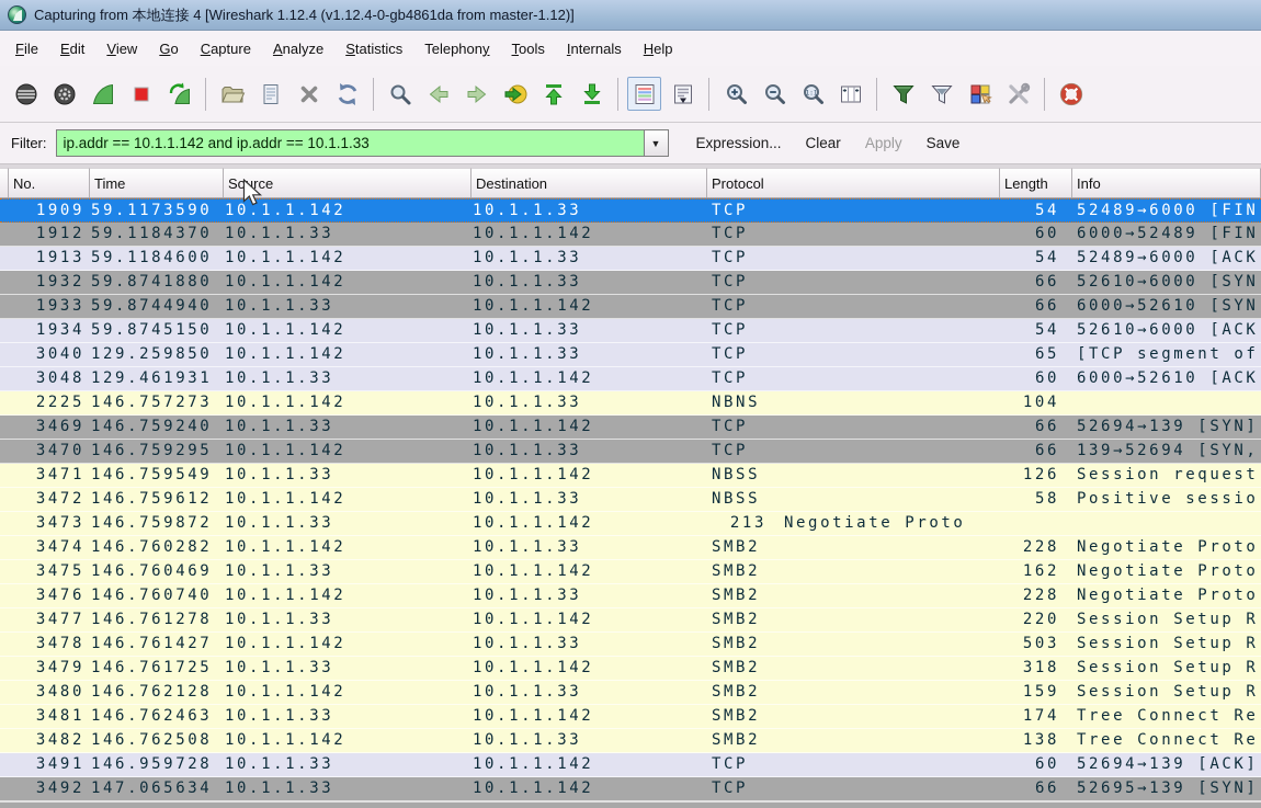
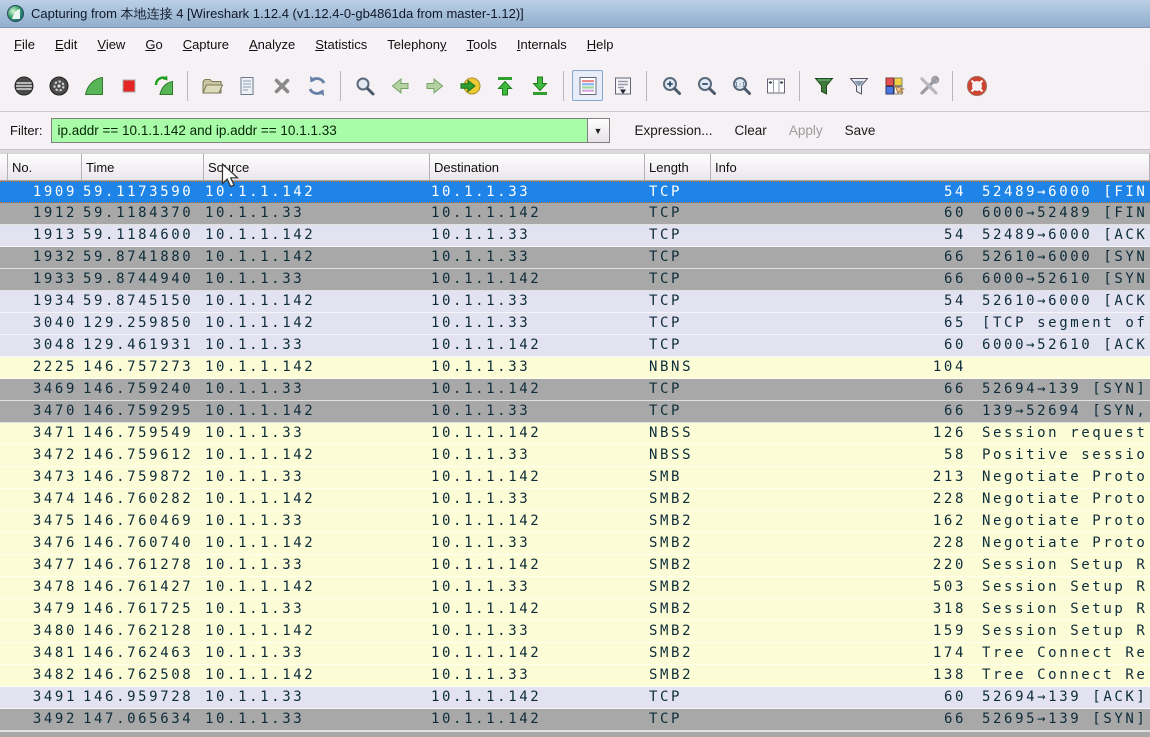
  Capturing from 本地连接 4 [Wireshark 1.12.4 (v1.12.4-0-gb4861da from master-1.12)]
  File
  Edit
  View
  Go
  Capture
  Analyze
  Statistics
  Telephony
  Tools
  Internals
  Help
  Filter:
  ip.addr == 10.1.1.142 and ip.addr == 10.1.1.33
  ▼
  Expression...
  Clear
  Apply
  Save
  No.
  Time
  Source
  Destination
- Protocol
  Length
  Info
  1909
  59.1173590
  10.1.1.142
  10.1.1.33
  TCP
  54
  52489→6000 [FIN
  1912
  59.1184370
  10.1.1.33
  10.1.1.142
  TCP
  60
  6000→52489 [FIN
  1913
  59.1184600
  10.1.1.142
  10.1.1.33
  TCP
  54
  52489→6000 [ACK
  1932
  59.8741880
  10.1.1.142
  10.1.1.33
  TCP
  66
  52610→6000 [SYN
  1933
  59.8744940
  10.1.1.33
  10.1.1.142
  TCP
  66
  6000→52610 [SYN
  1934
  59.8745150
  10.1.1.142
  10.1.1.33
  TCP
  54
  52610→6000 [ACK
  3040
  129.259850
  10.1.1.142
  10.1.1.33
  TCP
  65
  [TCP segment of
  3048
  129.461931
  10.1.1.33
  10.1.1.142
  TCP
  60
  6000→52610 [ACK
  2225
  146.757273
  10.1.1.142
  10.1.1.33
  NBNS
  104
  3469
  146.759240
  10.1.1.33
  10.1.1.142
  TCP
  66
  52694→139 [SYN]
  3470
  146.759295
  10.1.1.142
  10.1.1.33
  TCP
  66
  139→52694 [SYN,
  3471
  146.759549
  10.1.1.33
  10.1.1.142
  NBSS
  126
  Session request
  3472
  146.759612
  10.1.1.142
  10.1.1.33
  NBSS
  58
  Positive sessio
  3473
  146.759872
  10.1.1.33
  10.1.1.142
+ SMB
  213
  Negotiate Proto
  3474
  146.760282
  10.1.1.142
  10.1.1.33
  SMB2
  228
  Negotiate Proto
  3475
  146.760469
  10.1.1.33
  10.1.1.142
  SMB2
  162
  Negotiate Proto
  3476
  146.760740
  10.1.1.142
  10.1.1.33
  SMB2
  228
  Negotiate Proto
  3477
  146.761278
  10.1.1.33
  10.1.1.142
  SMB2
  220
  Session Setup R
  3478
  146.761427
  10.1.1.142
  10.1.1.33
  SMB2
  503
  Session Setup R
  3479
  146.761725
  10.1.1.33
  10.1.1.142
  SMB2
  318
  Session Setup R
  3480
  146.762128
  10.1.1.142
  10.1.1.33
  SMB2
  159
  Session Setup R
  3481
  146.762463
  10.1.1.33
  10.1.1.142
  SMB2
  174
  Tree Connect Re
  3482
  146.762508
  10.1.1.142
  10.1.1.33
  SMB2
  138
  Tree Connect Re
  3491
  146.959728
  10.1.1.33
  10.1.1.142
  TCP
  60
  52694→139 [ACK]
  3492
  147.065634
  10.1.1.33
  10.1.1.142
  TCP
  66
  52695→139 [SYN]
